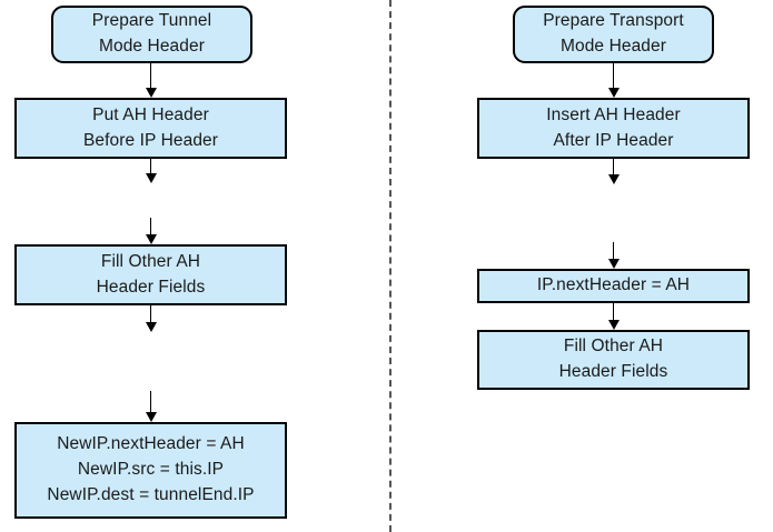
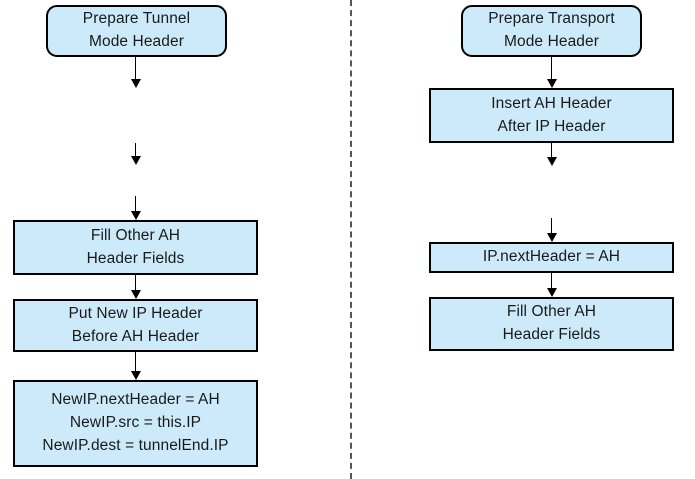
  Prepare Tunnel
  Mode Header
- Put AH Header
- Before IP Header
  Fill Other AH
  Header Fields
+ Put New IP Header
+ Before AH Header
  NewIP.nextHeader = AH
  NewIP.src = this.IP
  NewIP.dest = tunnelEnd.IP
  Prepare Transport
  Mode Header
  Insert AH Header
  After IP Header
  IP.nextHeader = AH
  Fill Other AH
  Header Fields
